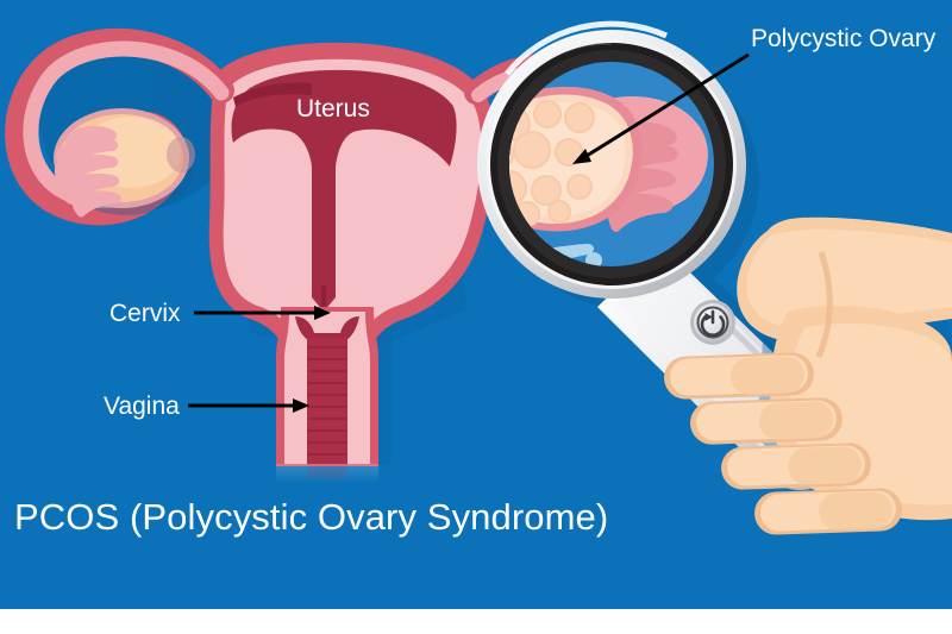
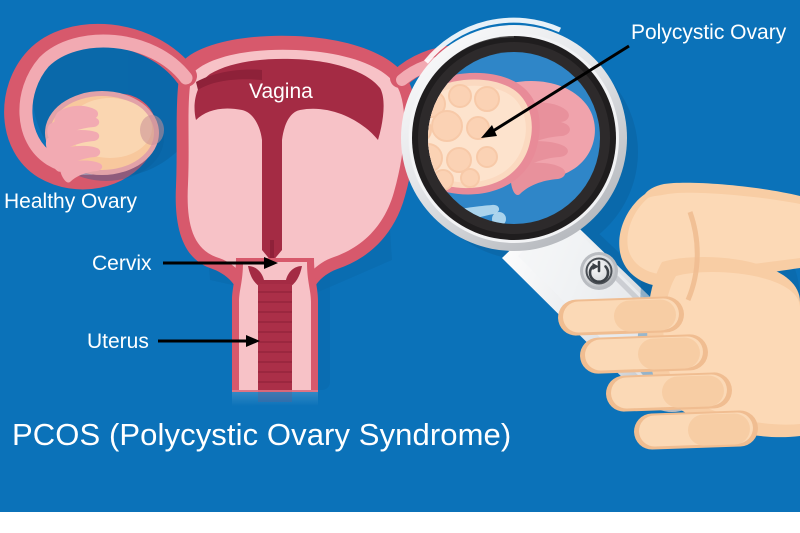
- Uterus
+ Vagina
+ Healthy Ovary
  Cervix
- Vagina
+ Uterus
  Polycystic Ovary
  PCOS (Polycystic Ovary Syndrome)
